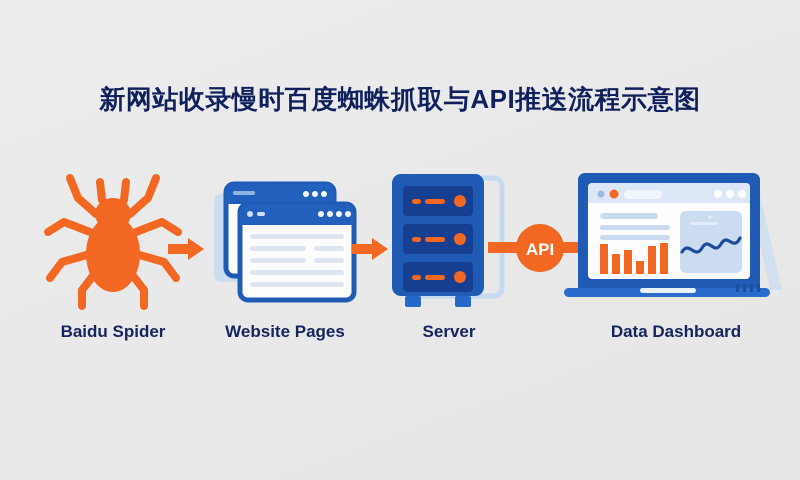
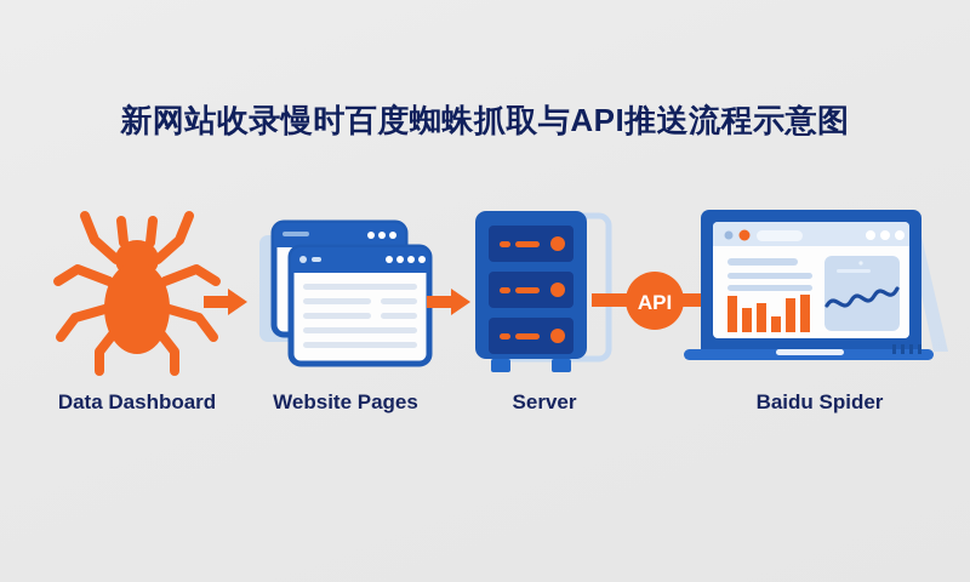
  新网站收录慢时百度蜘蛛抓取与API推送流程示意图
- Baidu Spider
+ Data Dashboard
  Website Pages
  Server
  API
- Data Dashboard
+ Baidu Spider
